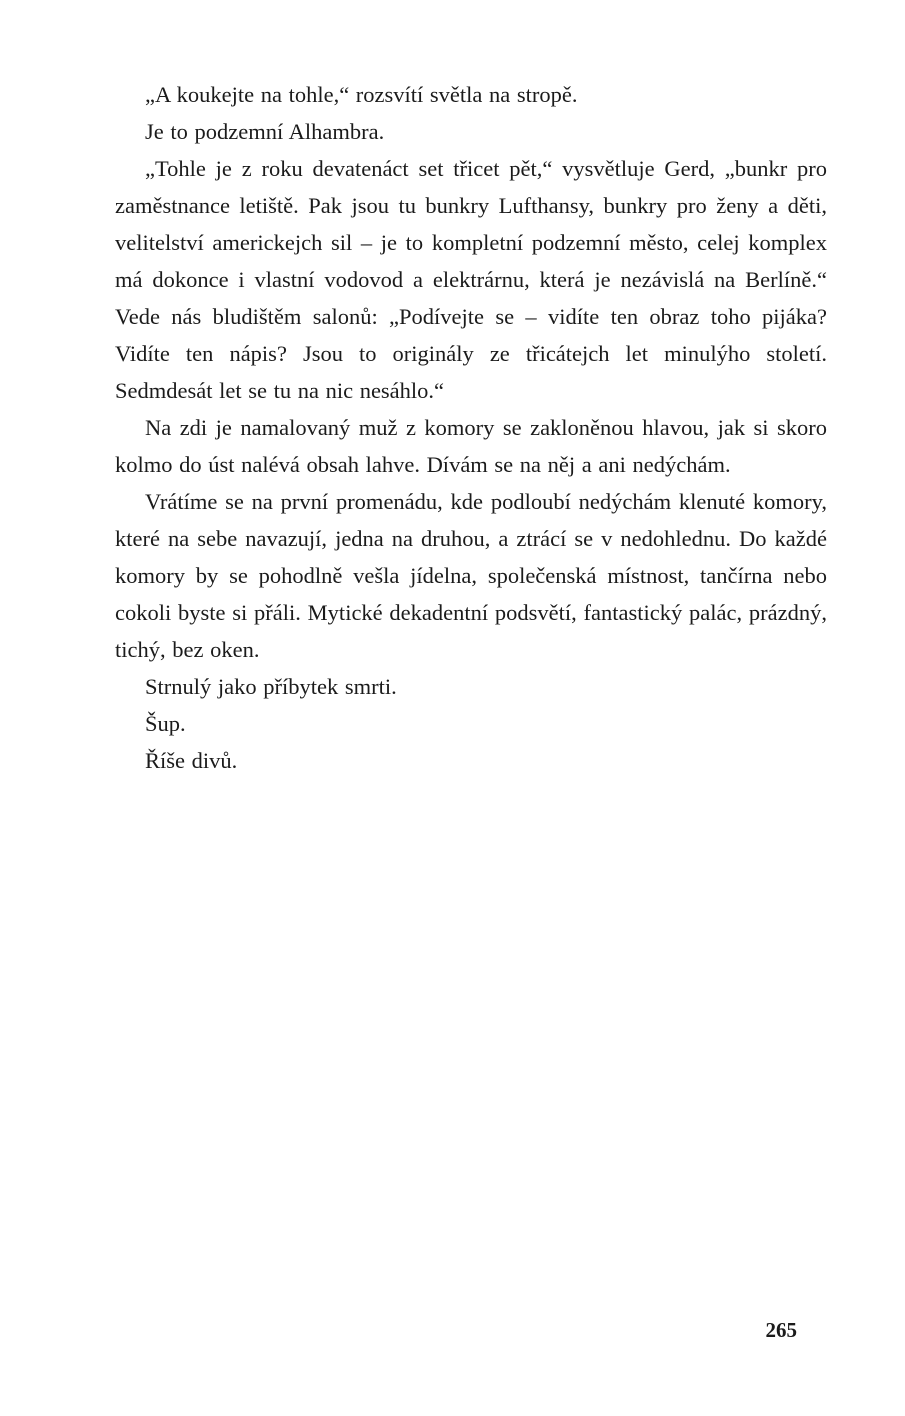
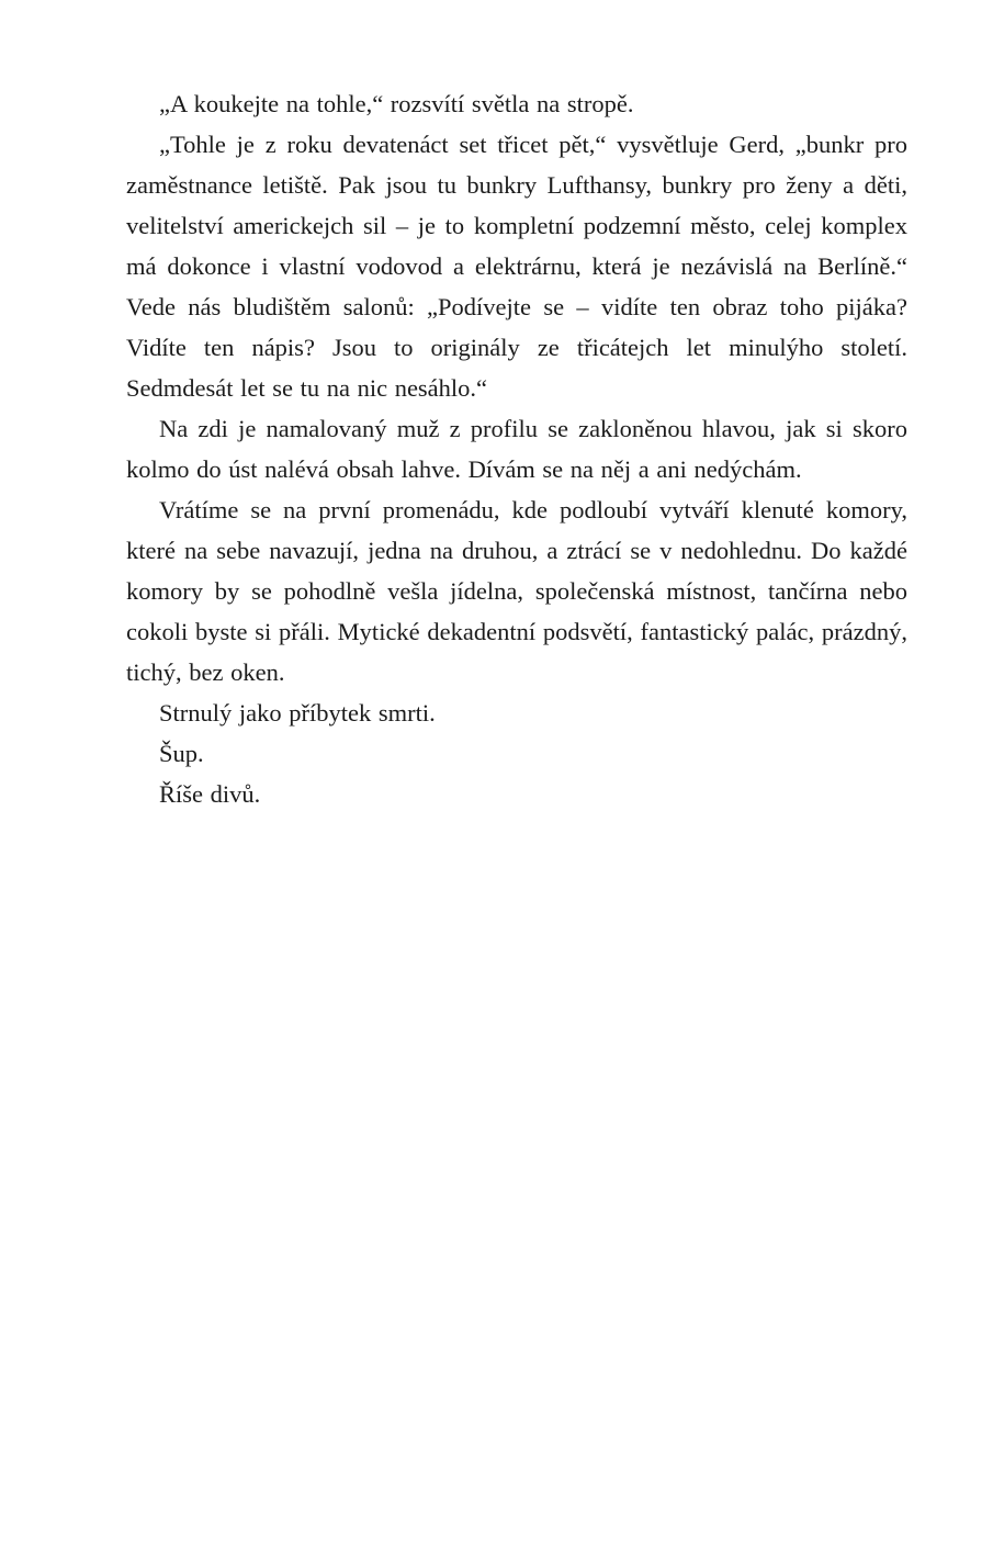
  „A koukejte na tohle,“ rozsvítí světla na stropě.
- Je to podzemní Alhambra.
  „Tohle je z roku devatenáct set třicet pět,“ vysvětluje Gerd, „bunkr pro zaměstnance letiště. Pak jsou tu bunkry Lufthansy, bunkry pro ženy a děti, velitelství americkejch sil – je to kompletní podzemní město, celej komplex má dokonce i vlastní vodovod a elektrárnu, která je nezávislá na Berlíně.“ Vede nás bludištěm salonů: „Podívejte se – vidíte ten obraz toho pijáka? Vidíte ten nápis? Jsou to originály ze třicátejch let minulýho století. Sedmdesát let se tu na nic nesáhlo.“
- Na zdi je namalovaný muž z komory se zakloněnou hlavou, jak si skoro kolmo do úst nalévá obsah lahve. Dívám se na něj a ani nedýchám.
+ Na zdi je namalovaný muž z profilu se zakloněnou hlavou, jak si skoro kolmo do úst nalévá obsah lahve. Dívám se na něj a ani nedýchám.
- Vrátíme se na první promenádu, kde podloubí nedýchám klenuté komory, které na sebe navazují, jedna na druhou, a ztrácí se v nedohlednu. Do každé komory by se pohodlně vešla jídelna, společenská místnost, tančírna nebo cokoli byste si přáli. Mytické dekadentní podsvětí, fantastický palác, prázdný, tichý, bez oken.
+ Vrátíme se na první promenádu, kde podloubí vytváří klenuté komory, které na sebe navazují, jedna na druhou, a ztrácí se v nedohlednu. Do každé komory by se pohodlně vešla jídelna, společenská místnost, tančírna nebo cokoli byste si přáli. Mytické dekadentní podsvětí, fantastický palác, prázdný, tichý, bez oken.
  Strnulý jako příbytek smrti.
  Šup.
  Říše divů.
- 265
